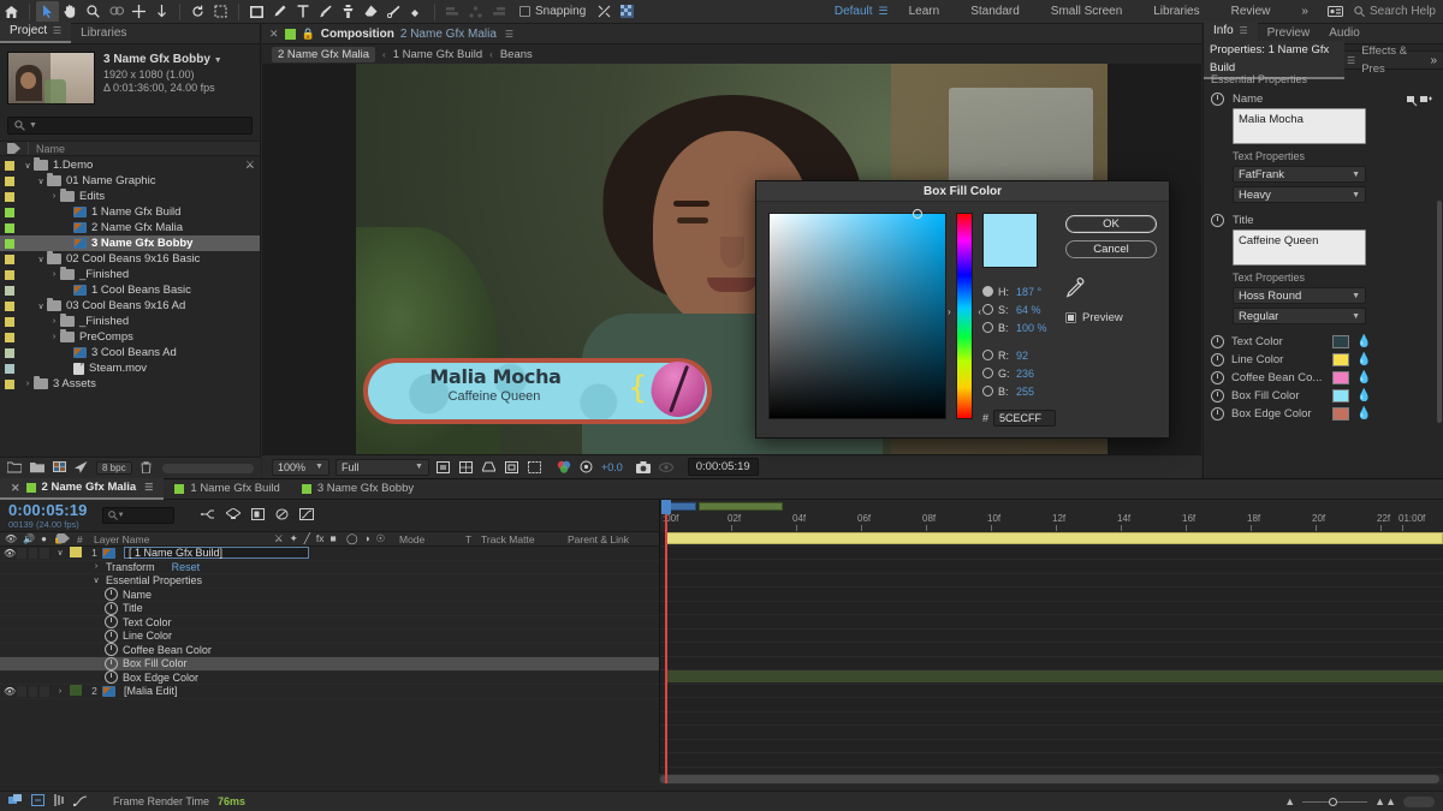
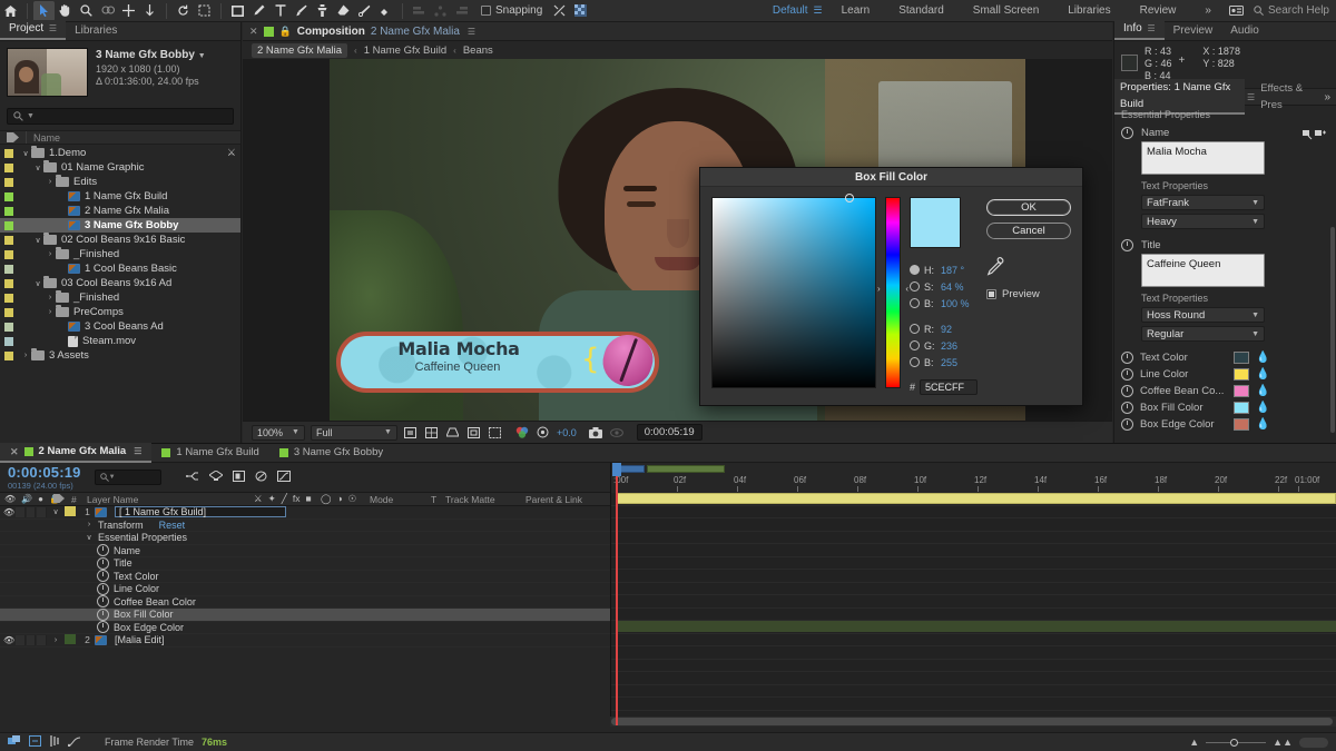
  Snapping
  Default
  ☰
  Learn
  Standard
  Small Screen
  Libraries
  Review
  »
  Search Help
  Project ☰
  Libraries
  3 Name Gfx Bobby
  1920 x 1080 (1.00)
  Δ 0:01:36:00, 24.00 fps
  Name
  1.Demo
  ⚔
  01 Name Graphic
  Edits
  1 Name Gfx Build
  2 Name Gfx Malia
  3 Name Gfx Bobby
  02 Cool Beans 9x16 Basic
  _Finished
  1 Cool Beans Basic
  03 Cool Beans 9x16 Ad
  _Finished
  PreComps
  3 Cool Beans Ad
  Steam.mov
  3 Assets
- 8 bpc
  ✕
  🔒
  Composition
  2 Name Gfx Malia
  ☰
  2 Name Gfx Malia
  ‹
  1 Name Gfx Build
  ‹
  Beans
  Malia Mocha
  Caffeine Queen
  {
  100%
  Full
  +0.0
  0:00:05:19
  Info ☰
  Preview
  Audio
+ R : 43
+ G : 46
+ B : 44
+ +
+ X : 1878
+ Y : 828
  Properties: 1 Name Gfx Build
  ☰
  Effects & Pres
  »
  Essential Properties
  Name
  Malia Mocha
  Text Properties
  FatFrank
  Heavy
  Title
  Caffeine Queen
  Text Properties
  Hoss Round
  Regular
  Text Color
  💧
  Line Color
  💧
  Coffee Bean Co...
  💧
  Box Fill Color
  💧
  Box Edge Color
  💧
  ✕
  2 Name Gfx Malia
  ☰
  1 Name Gfx Build
  3 Name Gfx Bobby
  0:00:05:19
  00139 (24.00 fps)
  👁
  🔊
  ●
  #
  Layer Name
  ⚔
  ✦
  ╱
  fx
  ■
  ◯
  ◑
  ☉
  Mode
  T
  Track Matte
  Parent & Link
  👁
  1
  [ 1 Name Gfx Build]
  Transform
  Reset
  Essential Properties
  Name
  Title
  Text Color
  Line Color
  Coffee Bean Color
  Box Fill Color
  Box Edge Color
  👁
  2
  [Malia Edit]
  00f
  02f
  04f
  06f
  08f
  10f
  12f
  14f
  16f
  18f
  20f
  22f
  01:00f
  Frame Render Time
  76ms
  ▲
  ▲▲
  Box Fill Color
  ›
  ‹
  H:
  187 °
  S:
  64 %
  B:
  100 %
  R:
  92
  G:
  236
  B:
  255
  #
  5CECFF
  OK
  Cancel
  Preview
